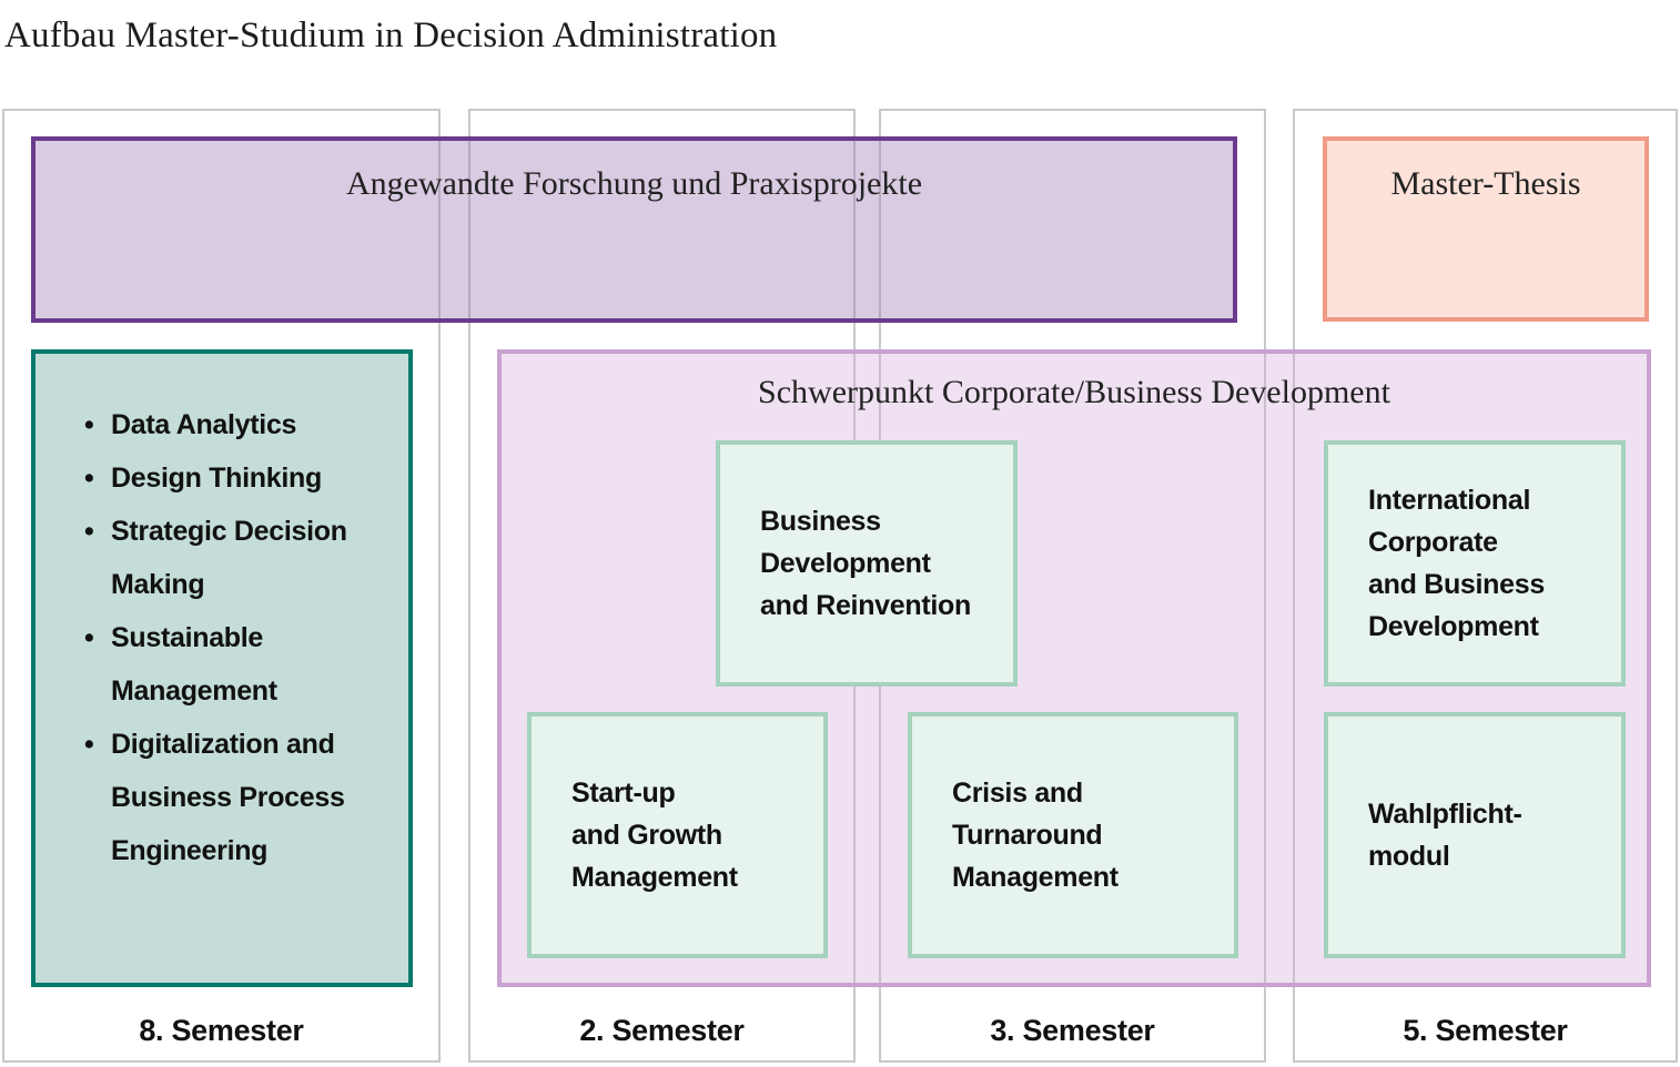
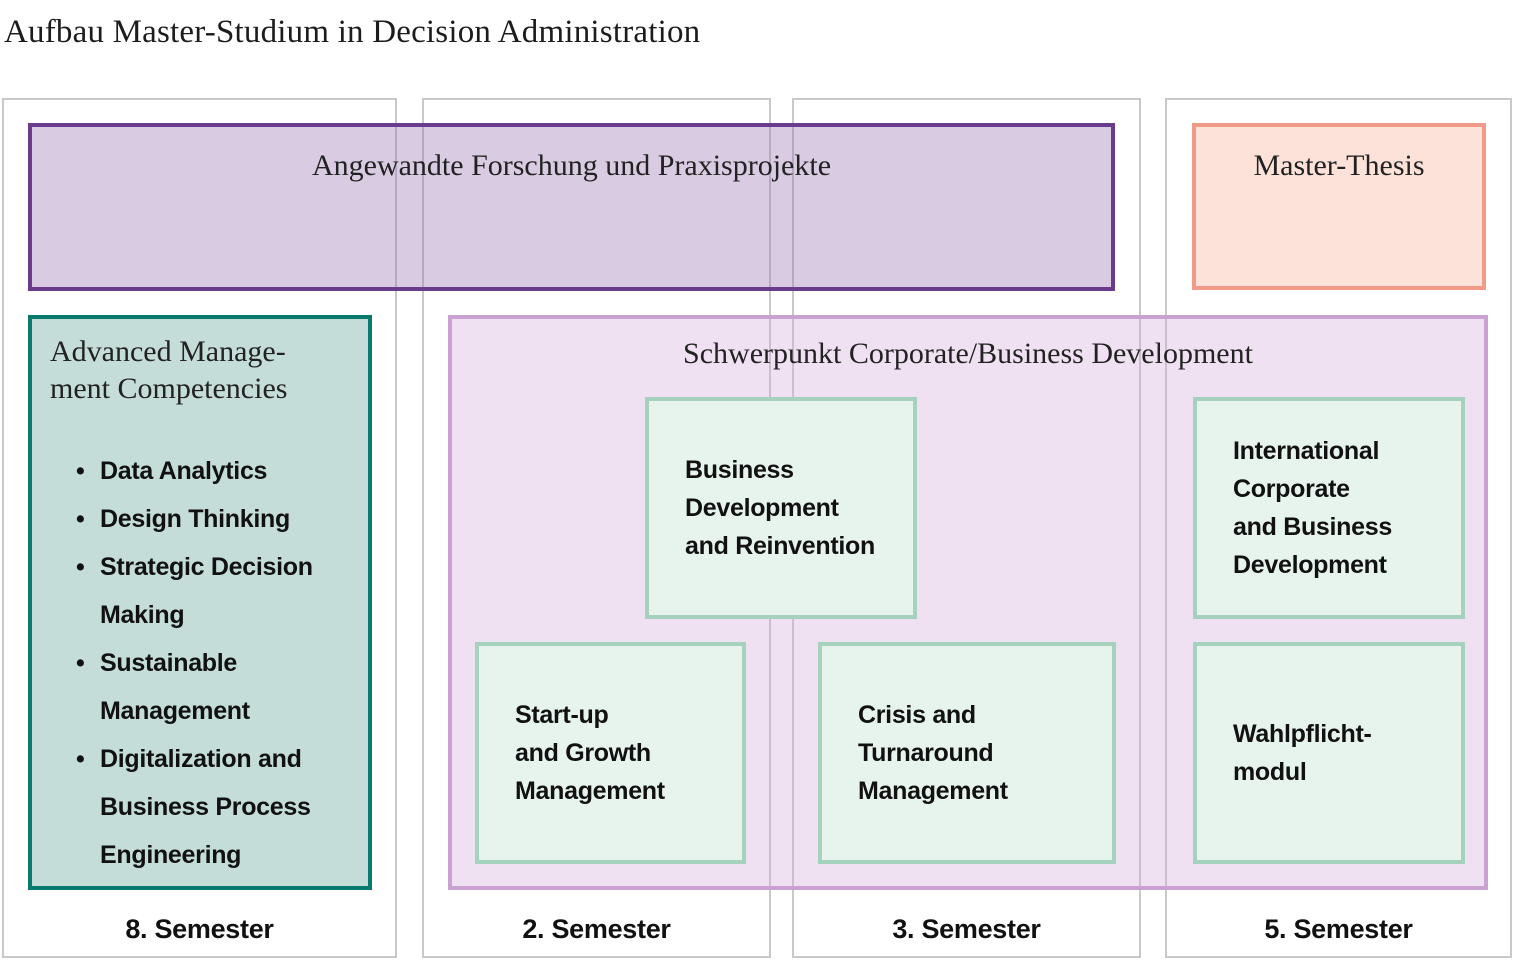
  Aufbau Master-Studium in Decision Administration
  Angewandte Forschung und Praxisprojekte
  Master-Thesis
+ Advanced Manage-
+ ment Competencies
  •
  Data Analytics
  •
  Design Thinking
  •
  Strategic Decision
  Making
  •
  Sustainable
  Management
  •
  Digitalization and
  Business Process
  Engineering
  Schwerpunkt Corporate/Business Development
  Business
  Development
  and Reinvention
  Start-up
  and Growth
  Management
  Crisis and
  Turnaround
  Management
  International
  Corporate
  and Business
  Development
  Wahlpflicht-
  modul
  8. Semester
  2. Semester
  3. Semester
  5. Semester
